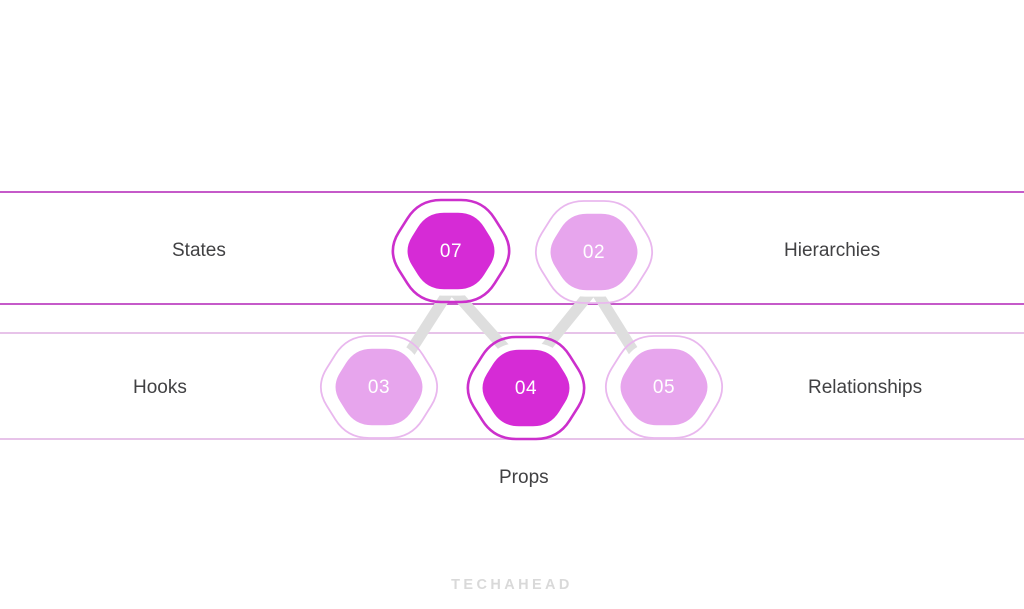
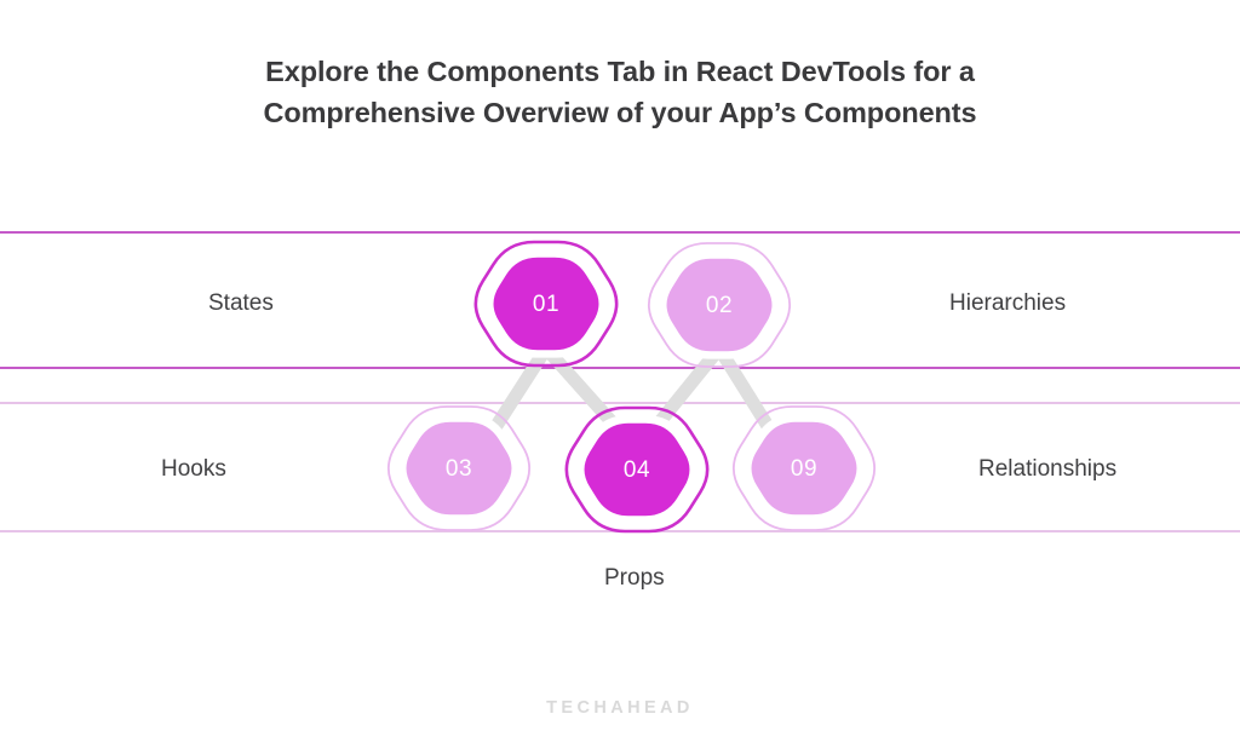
+ Explore the Components Tab in React DevTools for a
+ Comprehensive Overview of your App’s Components
- 07
+ 01
  02
  03
  04
- 05
+ 09
  States
  Hierarchies
  Hooks
  Relationships
  Props
  TECHAHEAD
